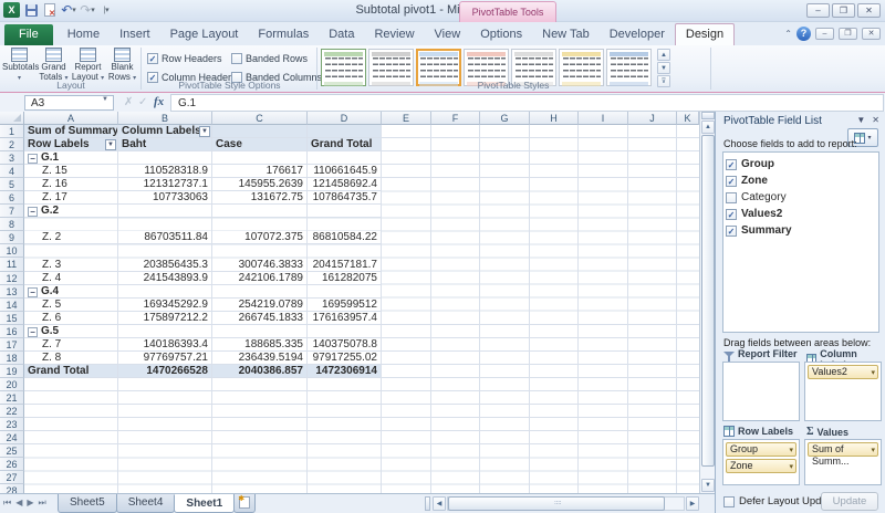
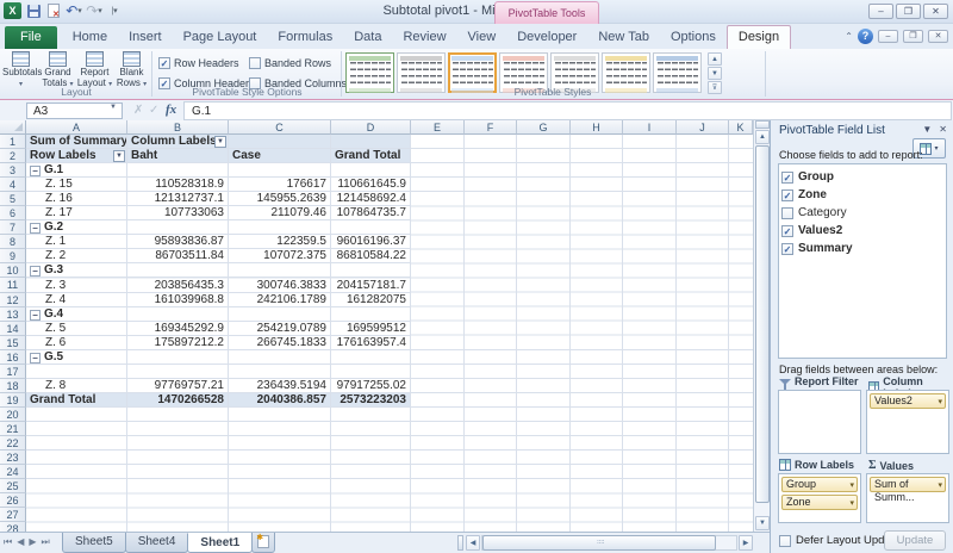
  X
  ↶
  ↷
  –
  ❐
  ✕
  PivotTable Tools
  File
  Home
  Insert
  Page Layout
  Formulas
  Data
  Review
  View
- Options
+ Developer
  New Tab
- Developer
+ Options
  Design
  ⌃
  ?
  Subtotal
  Grand
  Totals
  Report
  Layout
  Blank
  Rows
  Layout
  ✓
  Row Headers
  Banded Rows
  ✓
  Column Header
  Banded Columns
  PivotTable Style Options
  PivotTable Styles
  A3
  ✗
  ✓
  fx
  G.1
  A
  B
  C
  D
  E
  F
  G
  H
  I
  J
  K
  1
  2
  3
  4
  5
  6
  7
  8
  9
  10
  11
  12
  13
  14
  15
  16
  17
  18
  19
  20
  21
  22
  23
  24
  25
  26
  27
  28
  Sum of Summary
  Column Labels
  Row Labels
  Baht
  Case
  Grand Total
  − G.1
  Z. 15
  110528318.9
  176617
  110661645.9
  Z. 16
  121312737.1
  145955.2639
  121458692.4
  Z. 17
  107733063
- 131672.75
+ 211079.46
  107864735.7
  − G.2
+ Z. 1
+ 95893836.87
+ 122359.5
+ 96016196.37
  Z. 2
  86703511.84
  107072.375
  86810584.22
+ − G.3
  Z. 3
  203856435.3
  300746.3833
  204157181.7
  Z. 4
- 241543893.9
+ 161039968.8
  242106.1789
  161282075
  − G.4
  Z. 5
  169345292.9
  254219.0789
  169599512
  Z. 6
  175897212.2
  266745.1833
  176163957.4
  − G.5
- Z. 7
- 140186393.4
- 188685.335
- 140375078.8
  Z. 8
  97769757.21
  236439.5194
  97917255.02
  Grand Total
  1470266528
  2040386.857
- 1472306914
+ 2573223203
  ⏮
  ◀
  ▶
  ⏭
  Sheet5
  Sheet4
  Sheet1
  PivotTable Field List
  ▼
  ✕
  Choose fields to add to report:
  ✓
  Group
  ✓
  Zone
  Category
  ✓
  Values2
  ✓
  Summary
  Drag fields between areas below:
  Report Filter
  Values2
  Row Labels
  Group
  Zone
  Σ
  Values
  Sum of Summ...
  Defer Layout Upd
  Update
